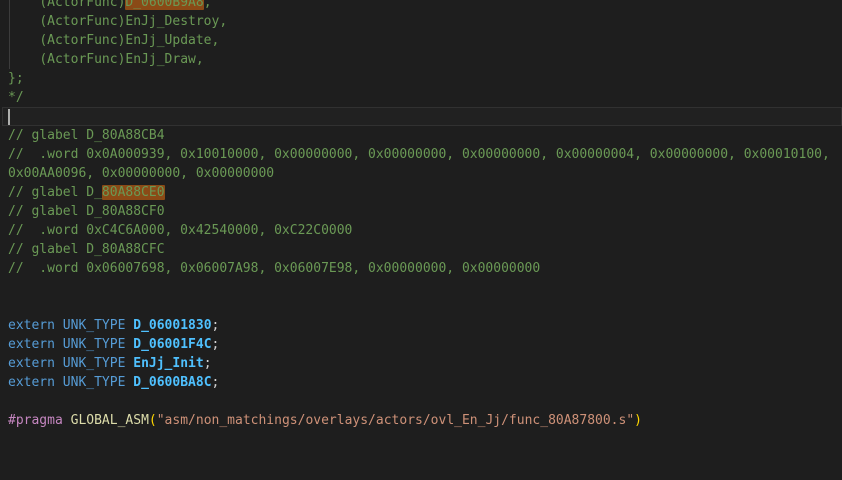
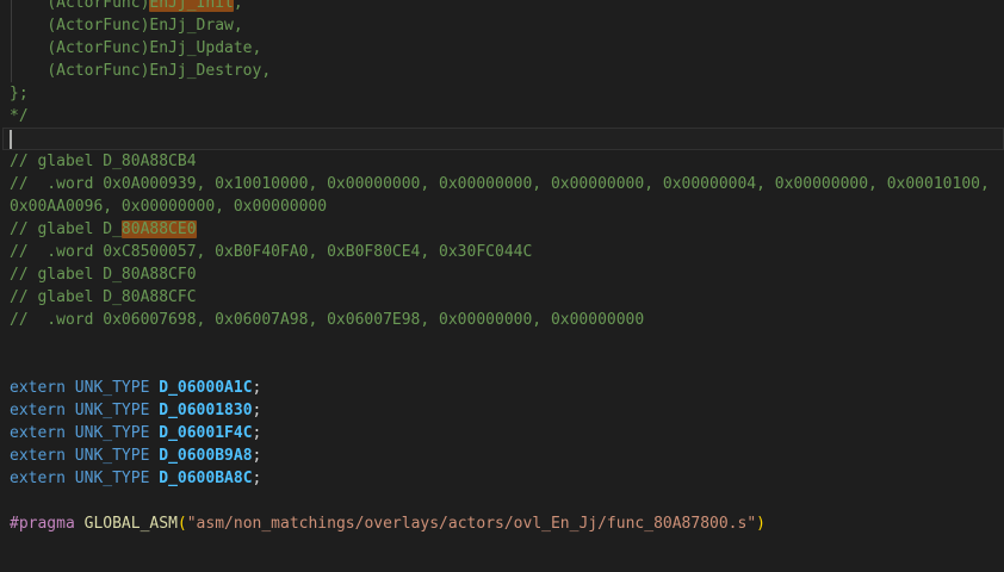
- (ActorFunc)D_0600B9A8,
+ (ActorFunc)EnJj_Init,
- (ActorFunc)EnJj_Destroy,
+ (ActorFunc)EnJj_Draw,
  (ActorFunc)EnJj_Update,
- (ActorFunc)EnJj_Draw,
+ (ActorFunc)EnJj_Destroy,
  };
  */
  // glabel D_80A88CB4
  // .word 0x0A000939, 0x10010000, 0x00000000, 0x00000000, 0x00000000, 0x00000004, 0x00000000, 0x00010100, 0x00AA0096, 0x00000000, 0x00000000
  // glabel D_80A88CE0
+ // .word 0xC8500057, 0xB0F40FA0, 0xB0F80CE4, 0x30FC044C
  // glabel D_80A88CF0
- // .word 0xC4C6A000, 0x42540000, 0xC22C0000
  // glabel D_80A88CFC
  // .word 0x06007698, 0x06007A98, 0x06007E98, 0x00000000, 0x00000000
+ extern UNK_TYPE D_06000A1C;
  extern UNK_TYPE D_06001830;
  extern UNK_TYPE D_06001F4C;
- extern UNK_TYPE EnJj_Init;
+ extern UNK_TYPE D_0600B9A8;
  extern UNK_TYPE D_0600BA8C;
  #pragma GLOBAL_ASM("asm/non_matchings/overlays/actors/ovl_En_Jj/func_80A87800.s")
